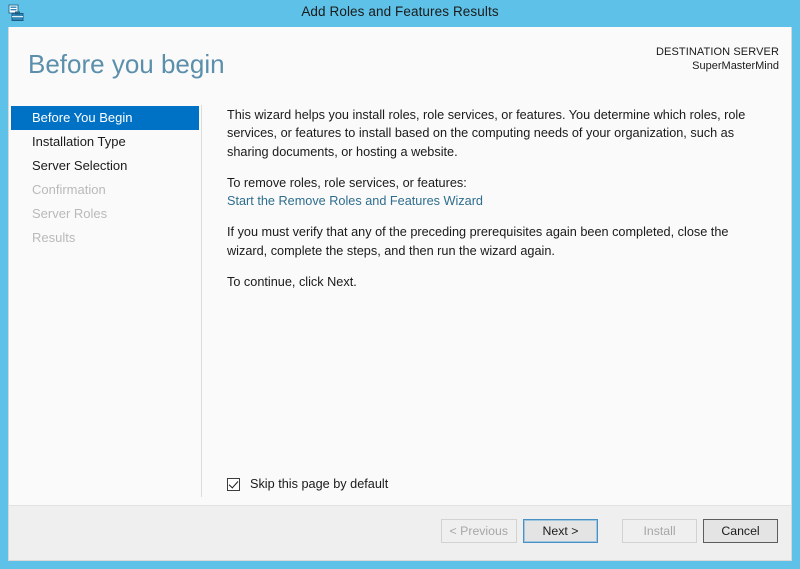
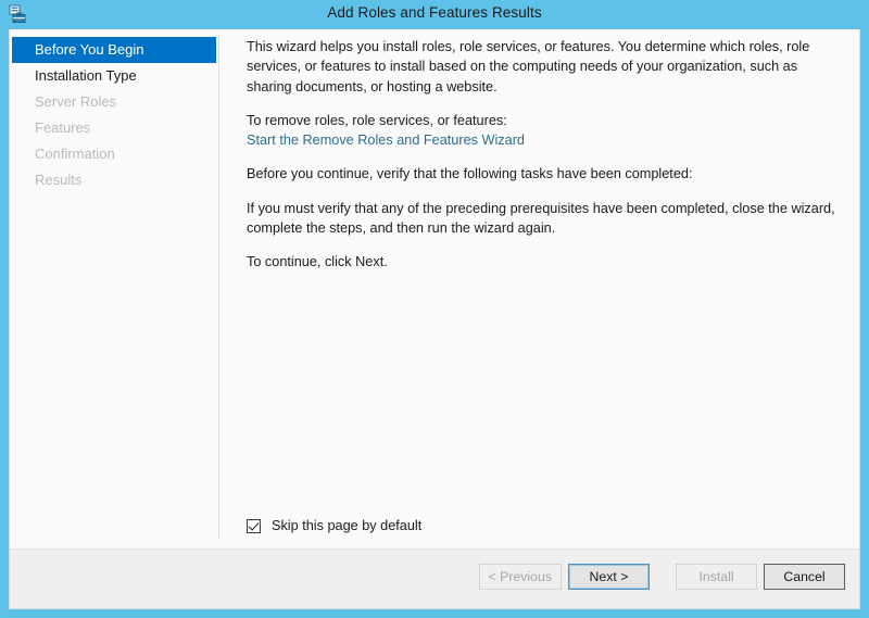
  Add Roles and Features Results
- Before you begin
- DESTINATION SERVER
- SuperMasterMind
  Before You Begin
  Installation Type
- Server Selection
- Confirmation
+ Server Roles
+ Features
- Server Roles
+ Confirmation
  Results
  This wizard helps you install roles, role services, or features. You determine which roles, role services, or features to install based on the computing needs of your organization, such as sharing documents, or hosting a website.
  To remove roles, role services, or features:
  Start the Remove Roles and Features Wizard
+ Before you continue, verify that the following tasks have been completed:
- If you must verify that any of the preceding prerequisites again been completed, close the wizard, complete the steps, and then run the wizard again.
+ If you must verify that any of the preceding prerequisites have been completed, close the wizard, complete the steps, and then run the wizard again.
  To continue, click Next.
  Skip this page by default
  < Previous
  Next >
  Install
  Cancel
